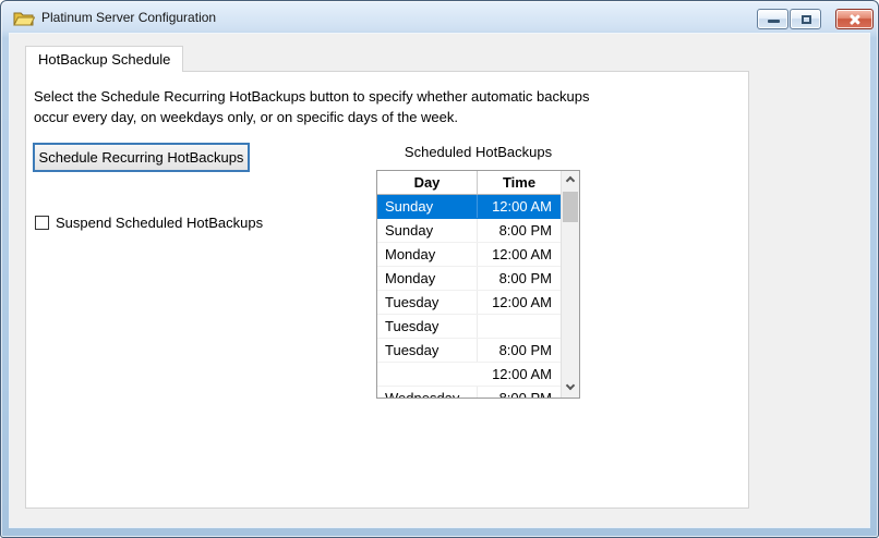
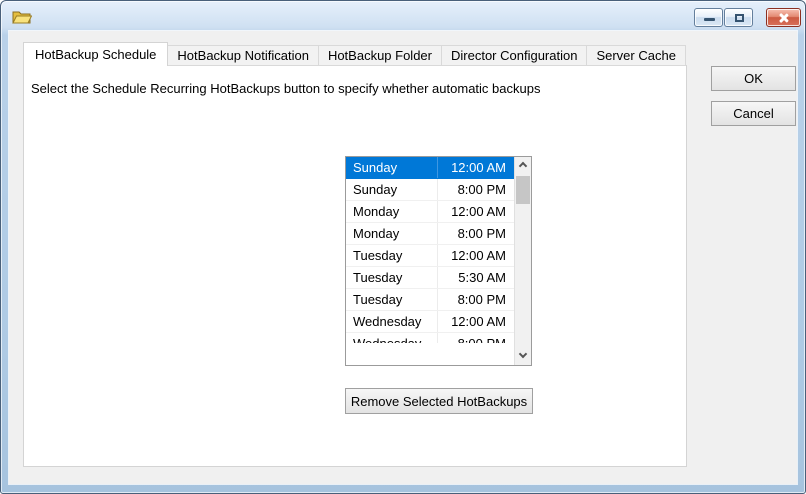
- Platinum Server Configuration
  HotBackup Schedule
+ HotBackup Notification
+ HotBackup Folder
+ Director Configuration
+ Server Cache
  Select the Schedule Recurring HotBackups button to specify whether automatic backups
- occur every day, on weekdays only, or on specific days of the week.
- Schedule Recurring HotBackups
- Suspend Scheduled HotBackups
- Scheduled HotBackups
- Day
- Time
  Sunday
  12:00 AM
  Sunday
  8:00 PM
  Monday
  12:00 AM
  Monday
  8:00 PM
  Tuesday
  12:00 AM
  Tuesday
+ 5:30 AM
  Tuesday
  8:00 PM
+ Wednesday
  12:00 AM
+ Remove Selected HotBackups
+ OK
+ Cancel
